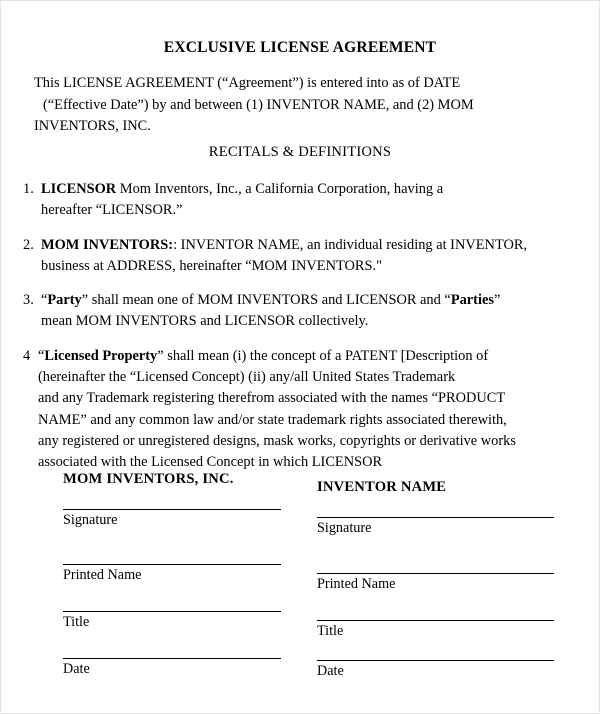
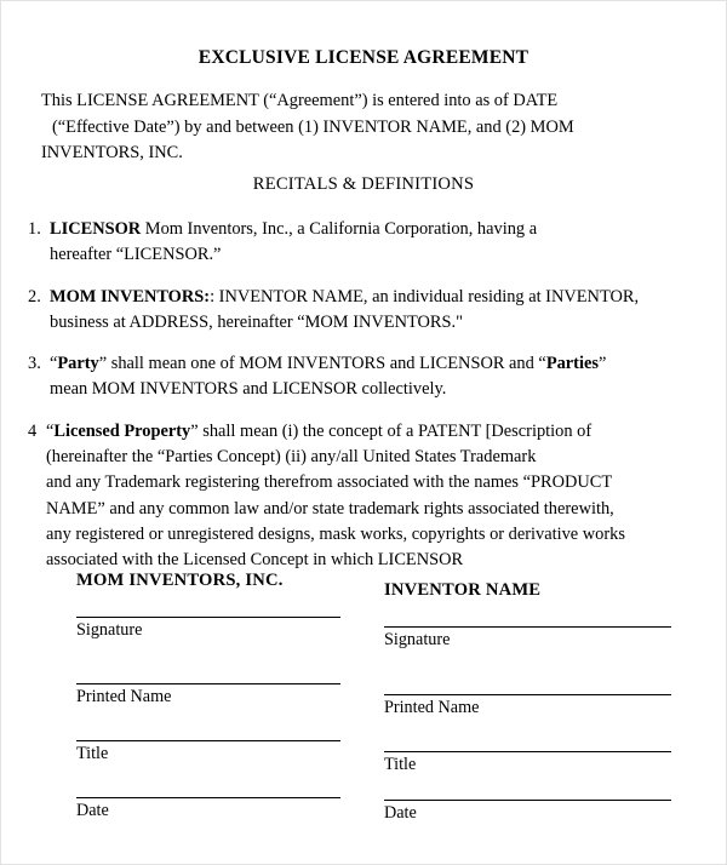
  EXCLUSIVE LICENSE AGREEMENT
  This LICENSE AGREEMENT (“Agreement”) is entered into as of DATE
  (“Effective Date”) by and between (1) INVENTOR NAME, and (2) MOM
  INVENTORS, INC.
  RECITALS & DEFINITIONS
  1.
  LICENSOR Mom Inventors, Inc., a California Corporation, having a
  hereafter “LICENSOR.”
  2.
  MOM INVENTORS:: INVENTOR NAME, an individual residing at INVENTOR,
  business at ADDRESS, hereinafter “MOM INVENTORS."
  3.
  “Party” shall mean one of MOM INVENTORS and LICENSOR and “Parties”
  mean MOM INVENTORS and LICENSOR collectively.
  4
  “Licensed Property” shall mean (i) the concept of a PATENT [Description of
- (hereinafter the “Licensed Concept) (ii) any/all United States Trademark
+ (hereinafter the “Parties Concept) (ii) any/all United States Trademark
  and any Trademark registering therefrom associated with the names “PRODUCT
  NAME” and any common law and/or state trademark rights associated therewith,
  any registered or unregistered designs, mask works, copyrights or derivative works
  associated with the Licensed Concept in which LICENSOR
  MOM INVENTORS, INC.
  Signature
  Printed Name
  Title
  Date
  INVENTOR NAME
  Signature
  Printed Name
  Title
  Date
